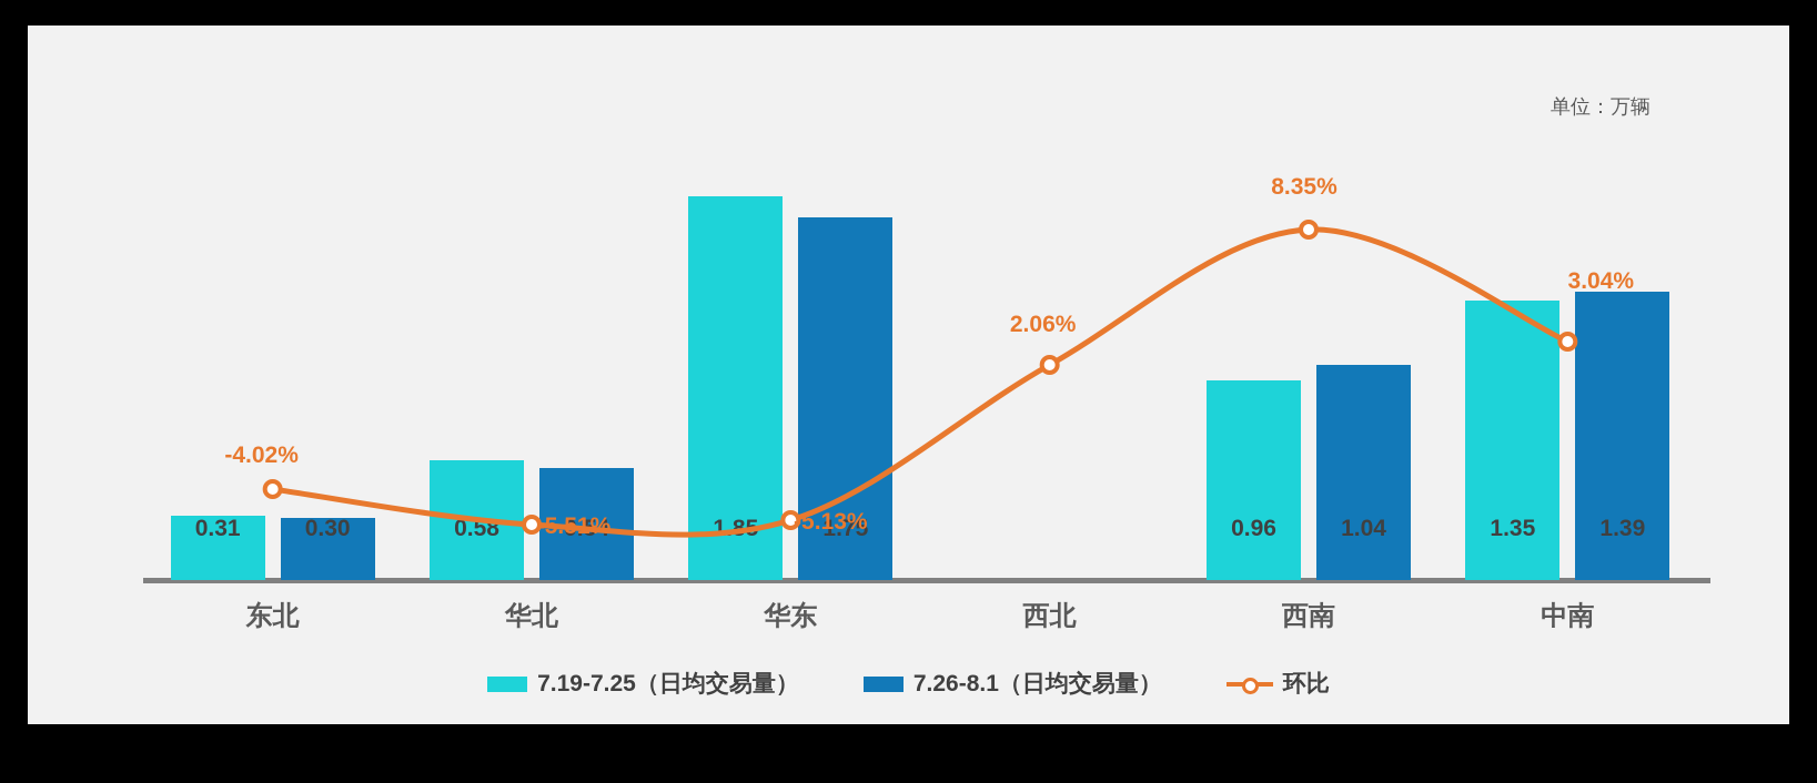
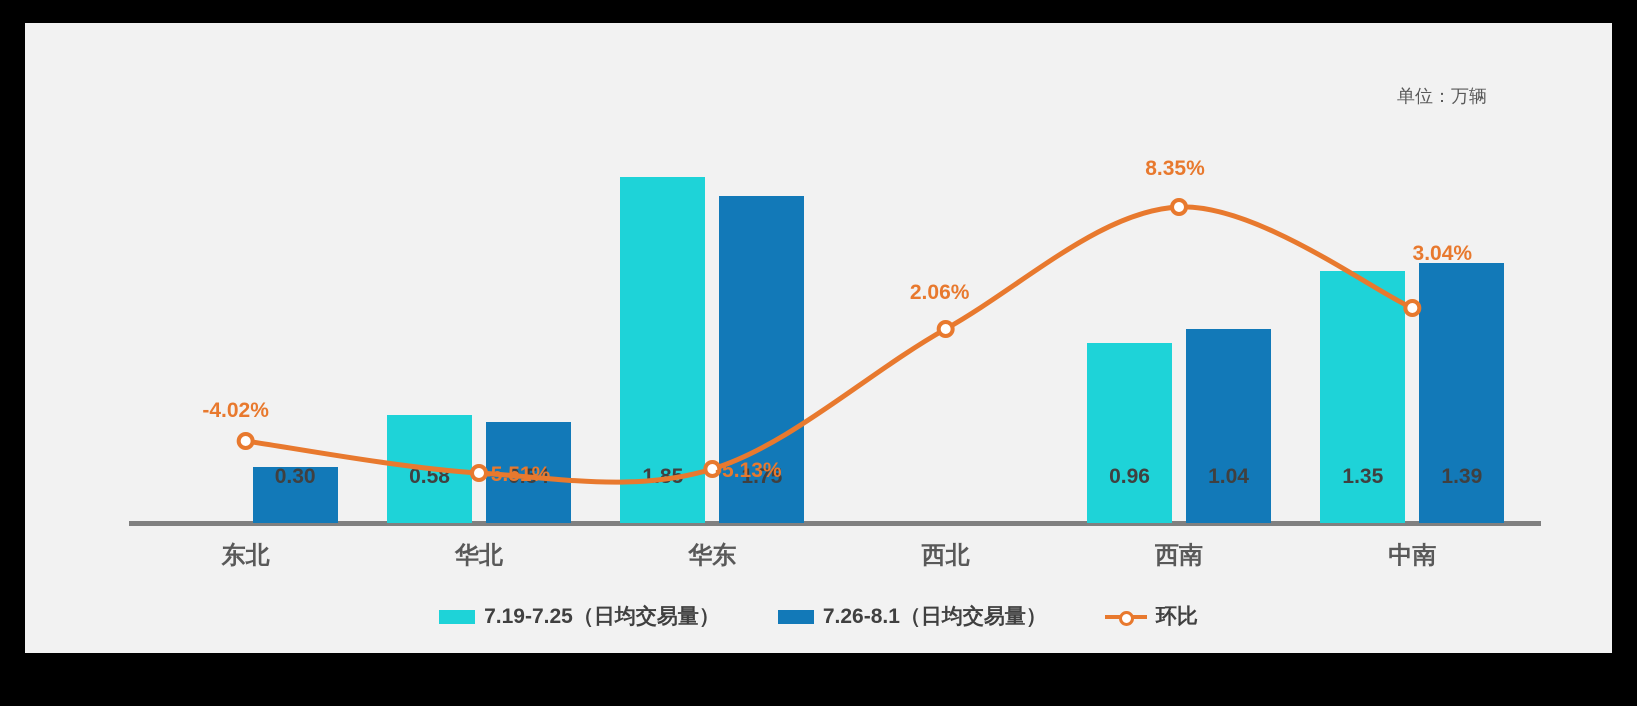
  单位：万辆
- 0.31
  0.30
  0.58
  1.75
  0.96
  1.04
  1.35
  1.39
  -4.02%
  -5.51%
  -5.13%
  2.06%
  8.35%
  3.04%
  东北
  华北
  华东
  西北
  西南
  中南
  7.19-7.25（日均交易量）
  7.26-8.1（日均交易量）
  环比
